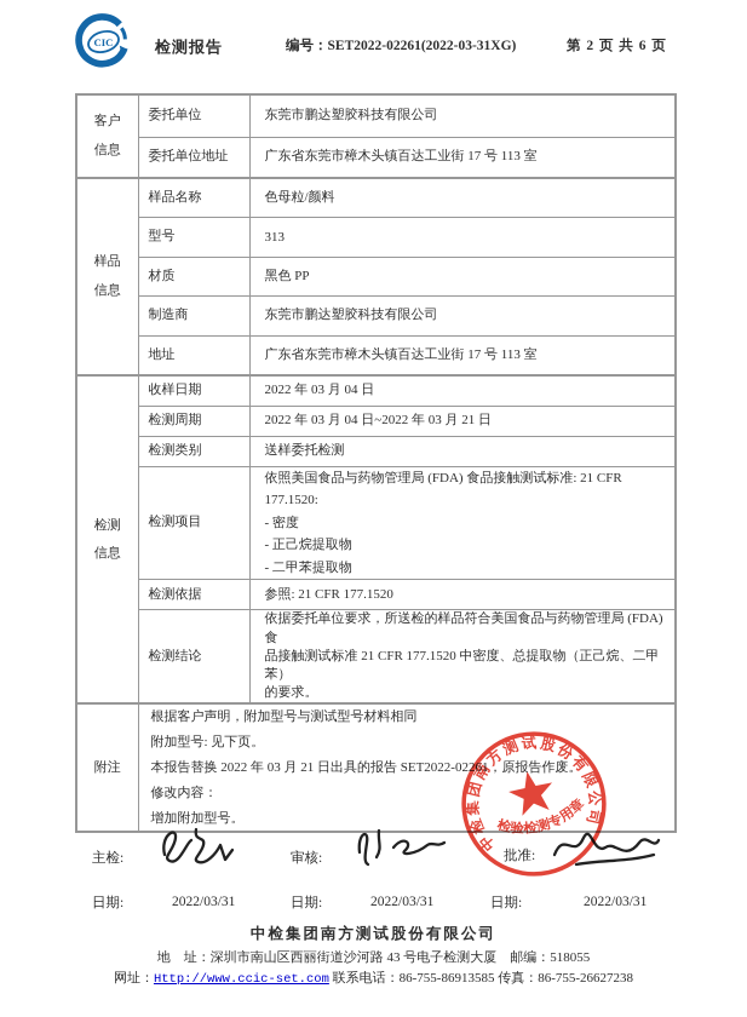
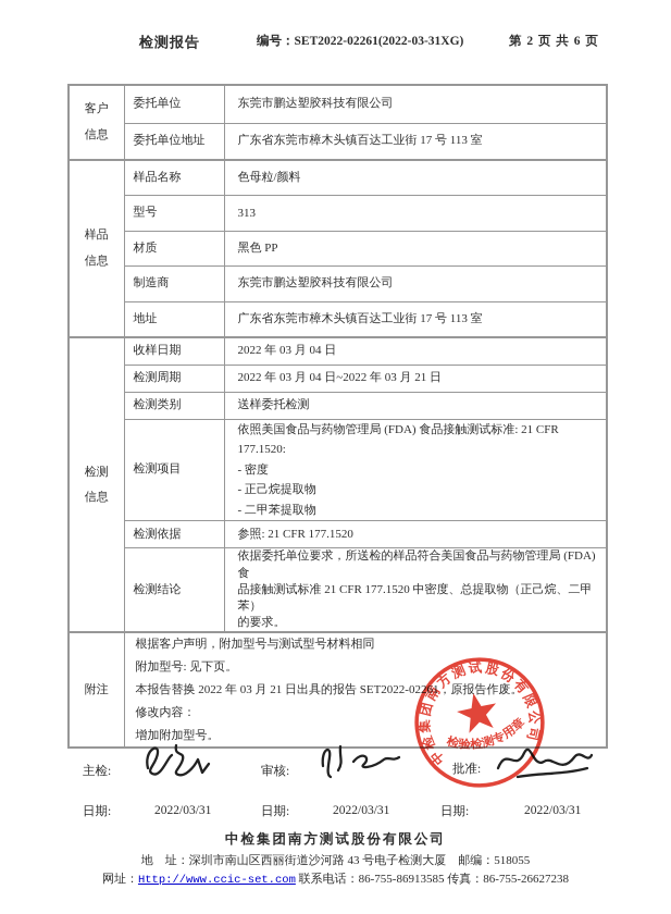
- CIC
  检测报告
  编号：SET2022-02261(2022-03-31XG)
  第 2 页 共 6 页
  客户 信息	委托单位	东莞市鹏达塑胶科技有限公司
  委托单位地址	广东省东莞市樟木头镇百达工业街 17 号 113 室
  样品 信息	样品名称	色母粒/颜料
  型号	313
  材质	黑色 PP
  制造商	东莞市鹏达塑胶科技有限公司
  地址	广东省东莞市樟木头镇百达工业街 17 号 113 室
  检测 信息	收样日期	2022 年 03 月 04 日
  检测周期	2022 年 03 月 04 日~2022 年 03 月 21 日
  检测类别	送样委托检测
  检测项目	依照美国食品与药物管理局 (FDA) 食品接触测试标准: 21 CFR 177.1520: - 密度 - 正己烷提取物 - 二甲苯提取物
  检测依据	参照: 21 CFR 177.1520
  检测结论	依据委托单位要求，所送检的样品符合美国食品与药物管理局 (FDA) 食 品接触测试标准 21 CFR 177.1520 中密度、总提取物（正己烷、二甲苯） 的要求。
  附注	根据客户声明，附加型号与测试型号材料相同 附加型号: 见下页。 本报告替换 2022 年 03 月 21 日出具的报告 SET2022-0261，原报告作废。 修改内容： 增加附加型号。
  主检:
  审核:
  批准:
  日期:
  2022/03/31
  日期:
  2022/03/31
  日期:
  2022/03/31
  中检集团南方测试股份有限公司
  地 址：深圳市南山区西丽街道沙河路 43 号电子检测大厦 邮编：518055
  网址：Http://www.ccic-set.com 联系电话：86-755-86913585 传真：86-755-26627238
